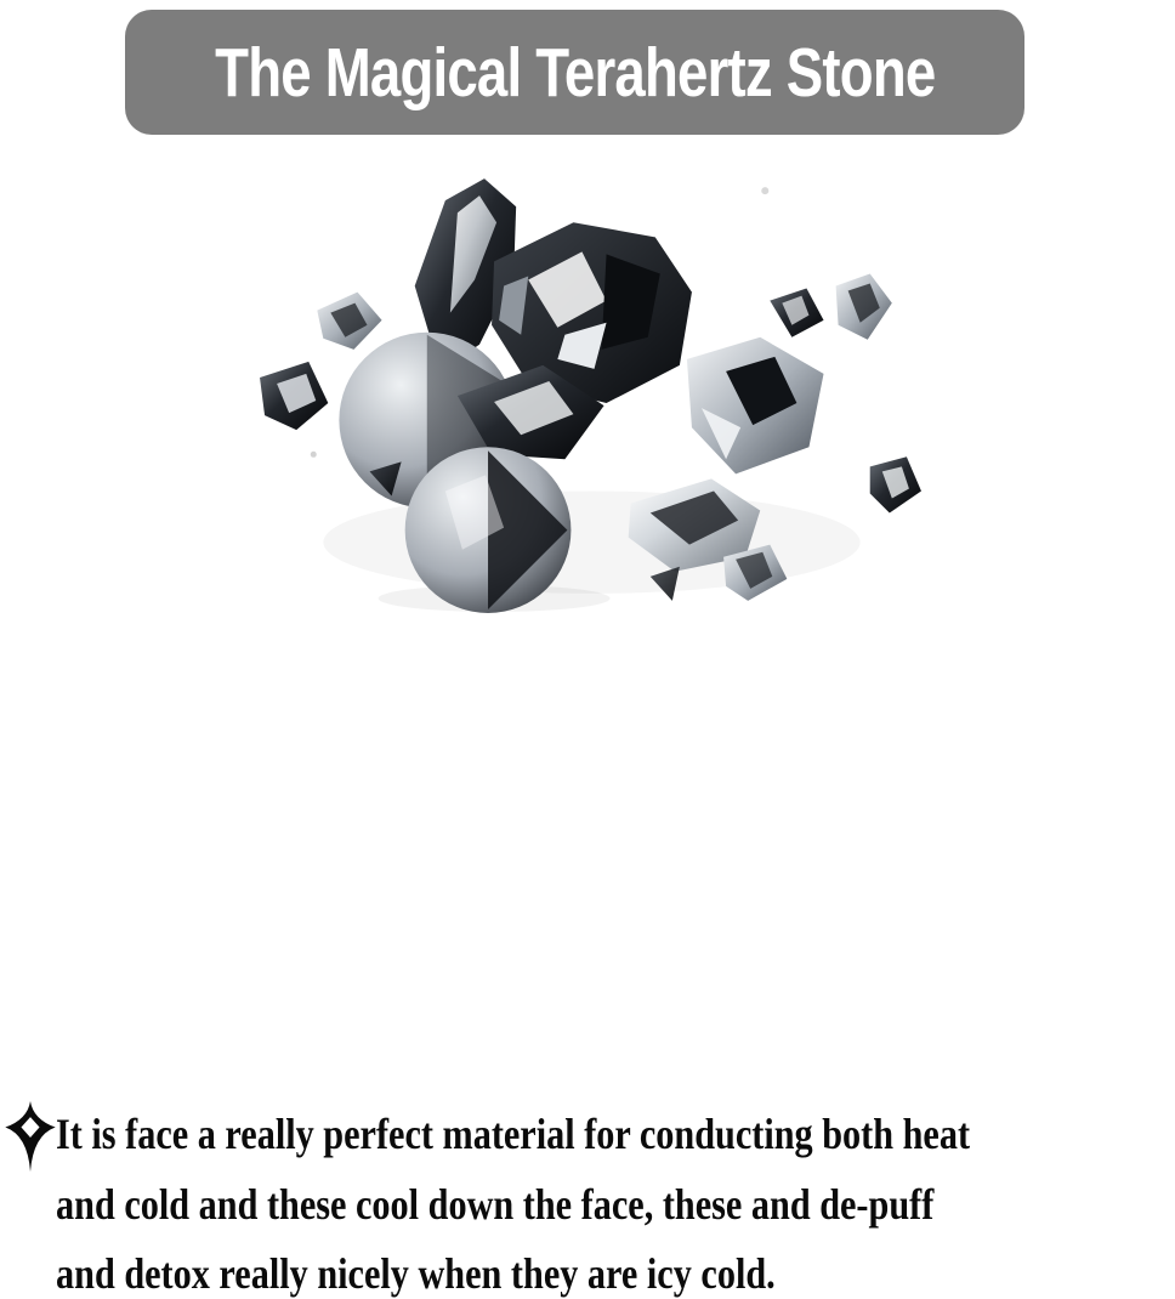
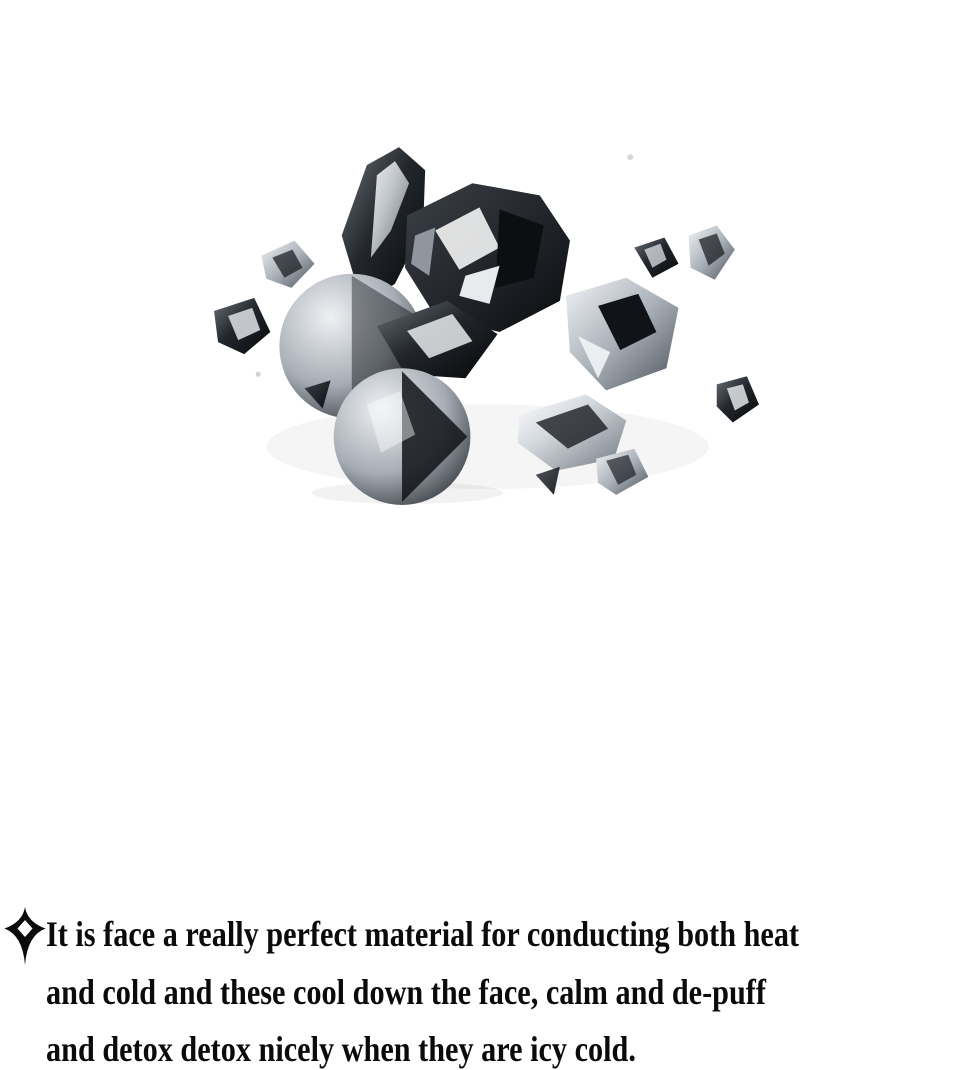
- The Magical Terahertz Stone
  It is face a really perfect material for conducting both heat
- and cold and these cool down the face, these and de-puff
+ and cold and these cool down the face, calm and de-puff
- and detox really nicely when they are icy cold.
+ and detox detox nicely when they are icy cold.
